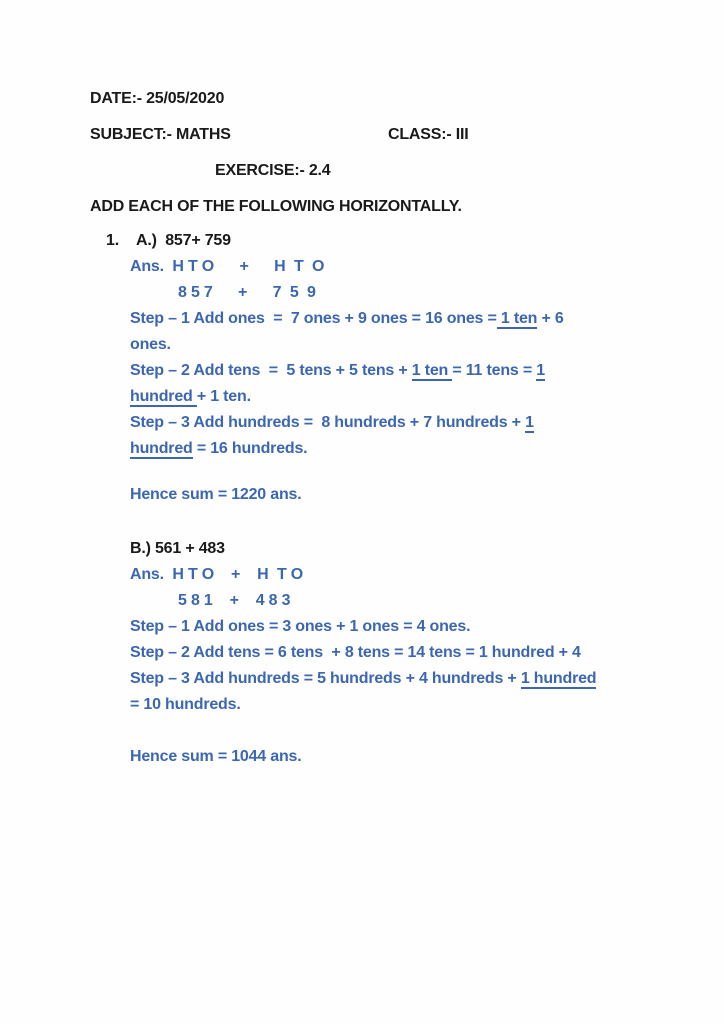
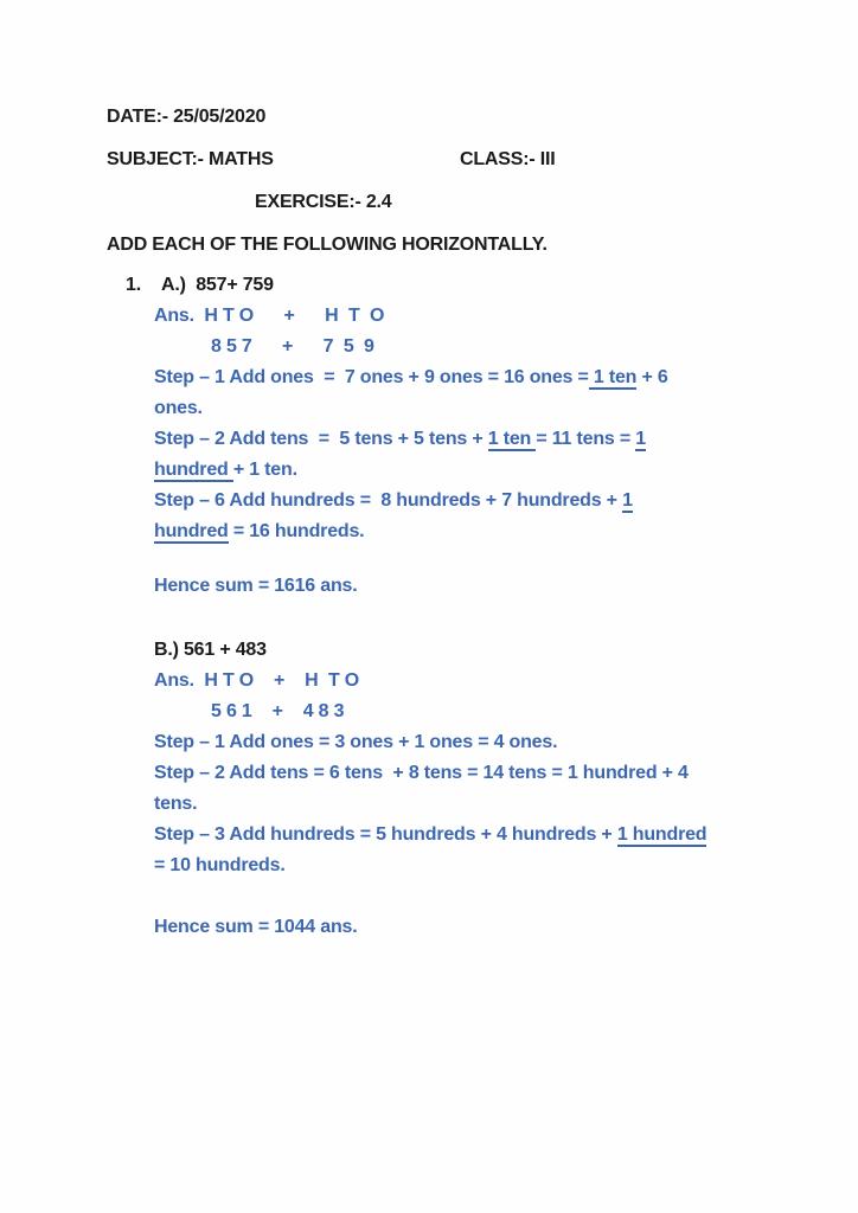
  DATE:- 25/05/2020
  SUBJECT:- MATHS
  CLASS:- III
  EXERCISE:- 2.4
  ADD EACH OF THE FOLLOWING HORIZONTALLY.
  1. A.) 857+ 759
  Ans. H T O + H T O
  8 5 7 + 7 5 9
  Step – 1 Add ones = 7 ones + 9 ones = 16 ones = 1 ten + 6
  ones.
  Step – 2 Add tens = 5 tens + 5 tens + 1 ten = 11 tens = 1
  hundred + 1 ten.
- Step – 3 Add hundreds = 8 hundreds + 7 hundreds + 1
+ Step – 6 Add hundreds = 8 hundreds + 7 hundreds + 1
  hundred = 16 hundreds.
- Hence sum = 1220 ans.
+ Hence sum = 1616 ans.
  B.) 561 + 483
  Ans. H T O + H T O
- 5 8 1 + 4 8 3
+ 5 6 1 + 4 8 3
  Step – 1 Add ones = 3 ones + 1 ones = 4 ones.
  Step – 2 Add tens = 6 tens + 8 tens = 14 tens = 1 hundred + 4
+ tens.
  Step – 3 Add hundreds = 5 hundreds + 4 hundreds + 1 hundred
  = 10 hundreds.
  Hence sum = 1044 ans.
